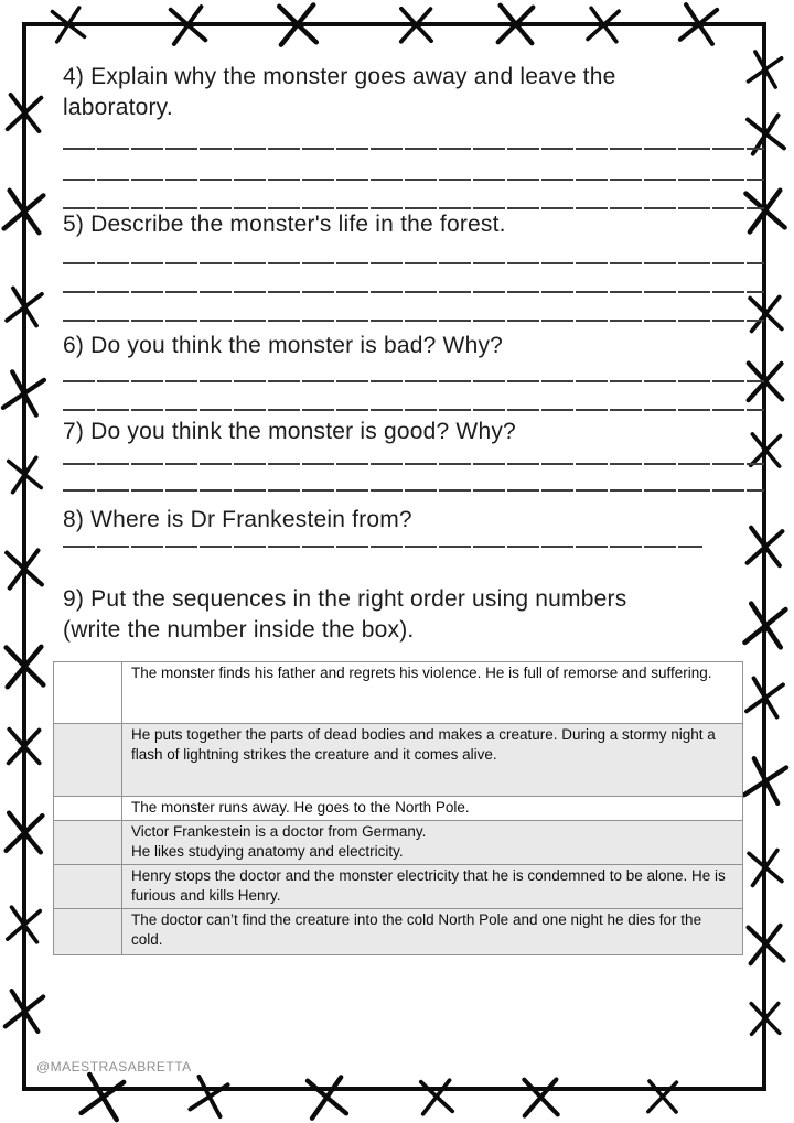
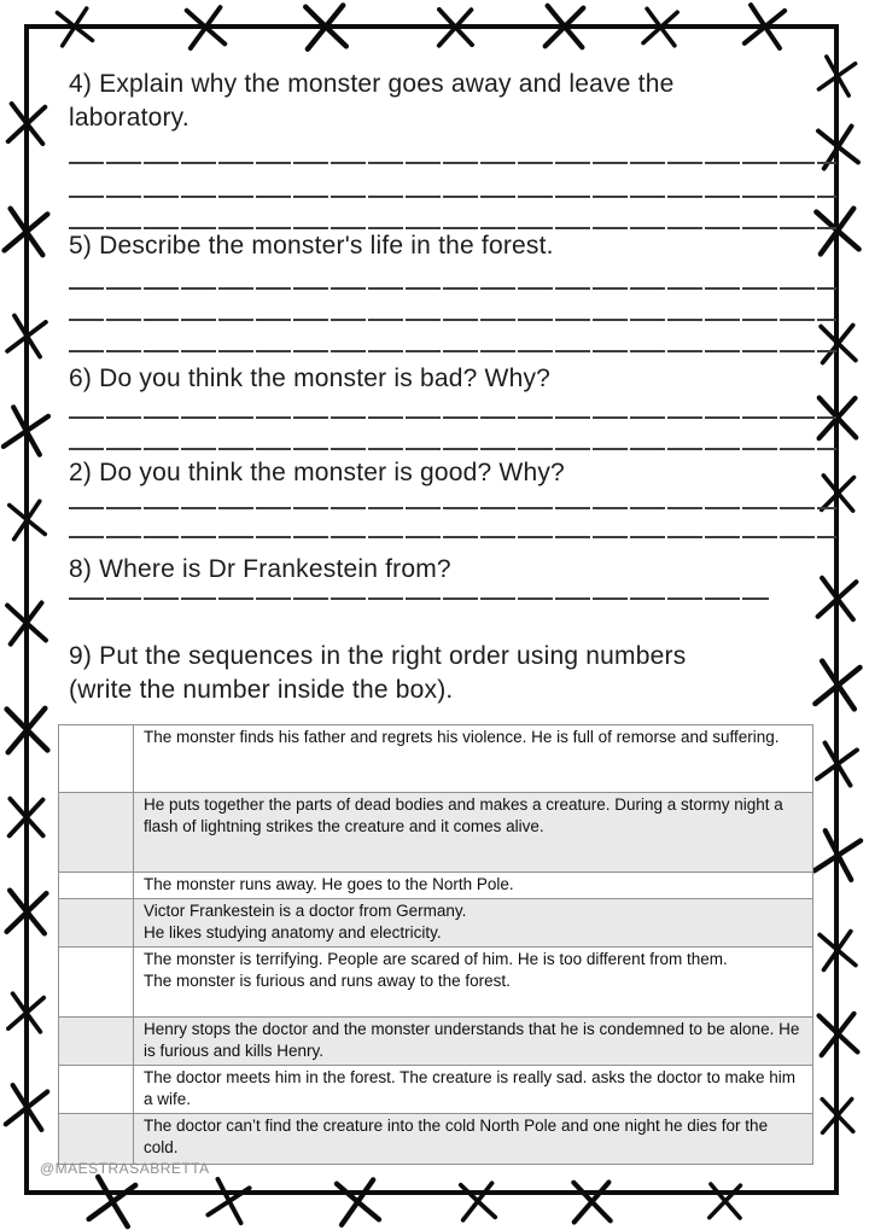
  4) Explain why the monster goes away and leave the
  laboratory.
  5) Describe the monster's life in the forest.
  6) Do you think the monster is bad? Why?
- 7) Do you think the monster is good? Why?
+ 2) Do you think the monster is good? Why?
  8) Where is Dr Frankestein from?
  9) Put the sequences in the right order using numbers
  (write the number inside the box).
  	The monster finds his father and regrets his violence. He is full of remorse and suffering.
  	He puts together the parts of dead bodies and makes a creature. During a stormy night a flash of lightning strikes the creature and it comes alive.
  	The monster runs away. He goes to the North Pole.
  	Victor Frankestein is a doctor from Germany. He likes studying anatomy and electricity.
+ 	The monster is terrifying. People are scared of him. He is too different from them. The monster is furious and runs away to the forest.
- 	Henry stops the doctor and the monster electricity that he is condemned to be alone. He is furious and kills Henry.
+ 	Henry stops the doctor and the monster understands that he is condemned to be alone. He is furious and kills Henry.
+ 	The doctor meets him in the forest. The creature is really sad. asks the doctor to make him a wife.
  	The doctor can’t find the creature into the cold North Pole and one night he dies for the cold.
  @MAESTRASABRETTA
